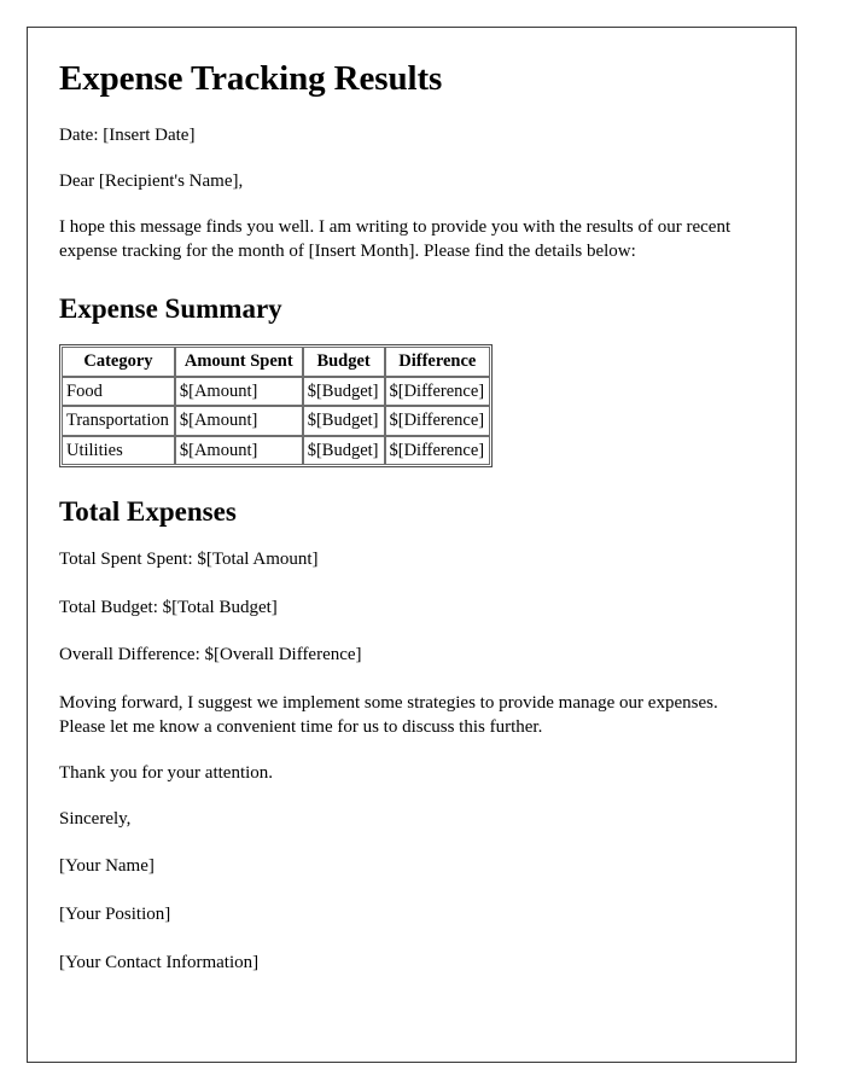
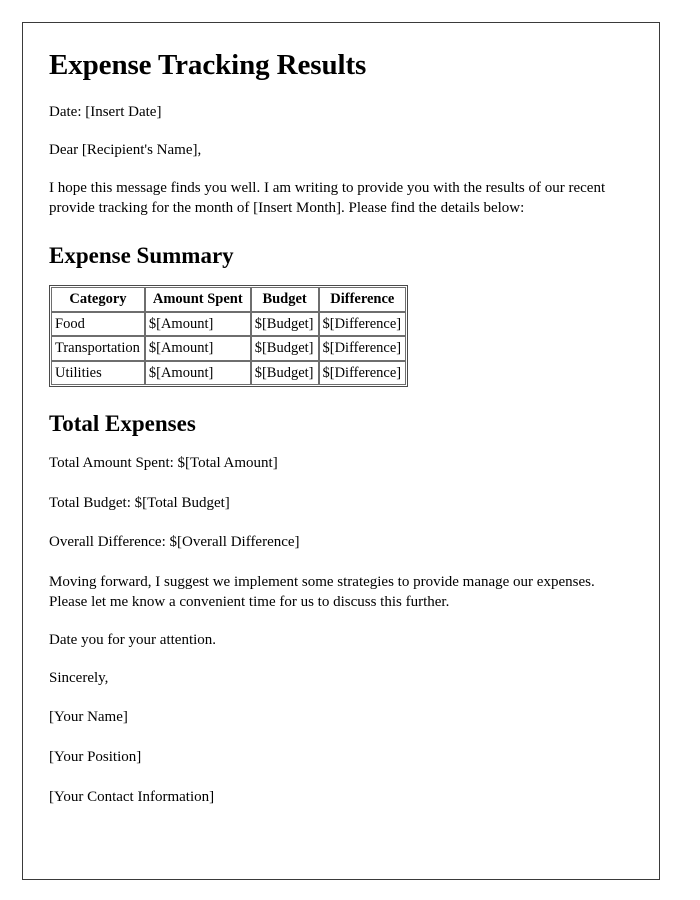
  Expense Tracking Results
  Date: [Insert Date]
  Dear [Recipient's Name],
- I hope this message finds you well. I am writing to provide you with the results of our recent expense tracking for the month of [Insert Month]. Please find the details below:
+ I hope this message finds you well. I am writing to provide you with the results of our recent provide tracking for the month of [Insert Month]. Please find the details below:
  Expense Summary
  Category	Amount Spent	Budget	Difference
  Food	$[Amount]	$[Budget]	$[Difference]
  Transportation	$[Amount]	$[Budget]	$[Difference]
  Utilities	$[Amount]	$[Budget]	$[Difference]
  Total Expenses
- Total Spent Spent: $[Total Amount]
+ Total Amount Spent: $[Total Amount]
  Total Budget: $[Total Budget]
  Overall Difference: $[Overall Difference]
  Moving forward, I suggest we implement some strategies to provide manage our expenses. Please let me know a convenient time for us to discuss this further.
- Thank you for your attention.
+ Date you for your attention.
  Sincerely,
  [Your Name]
  [Your Position]
  [Your Contact Information]
